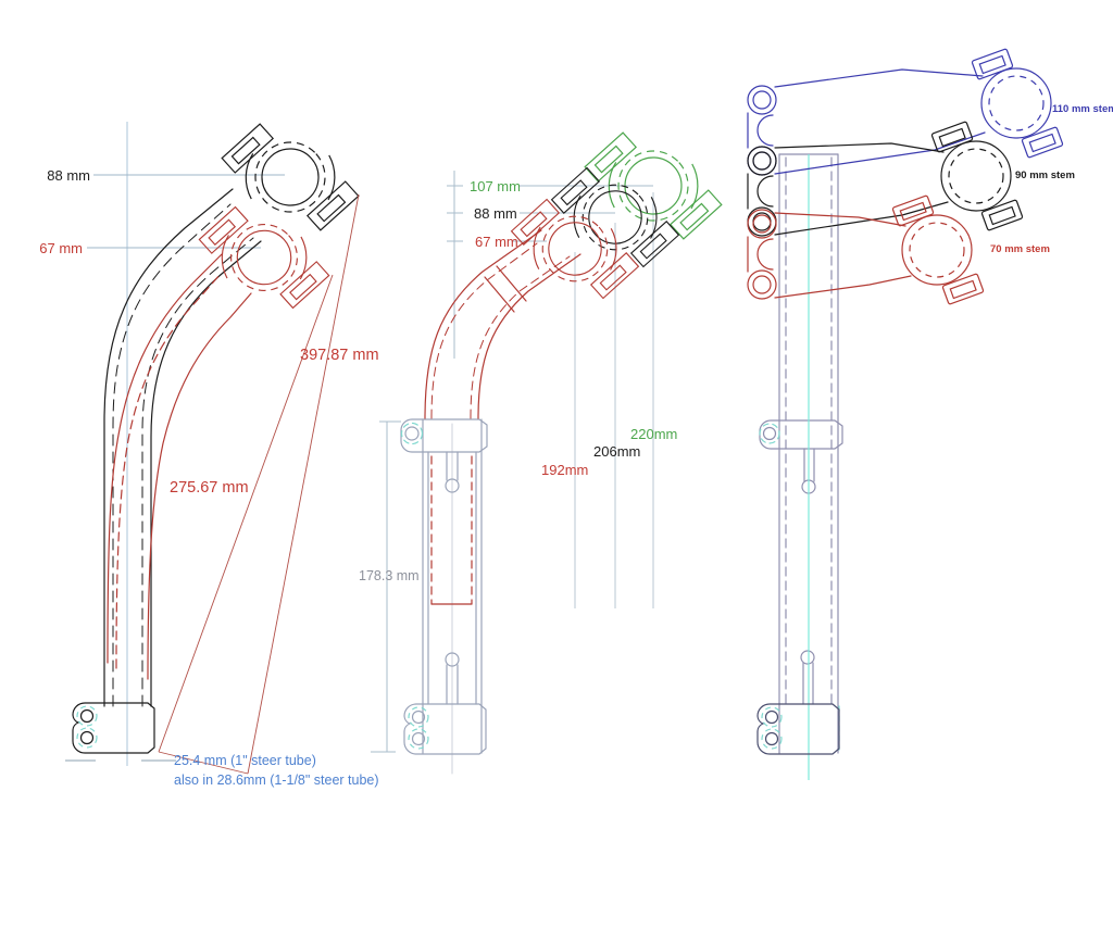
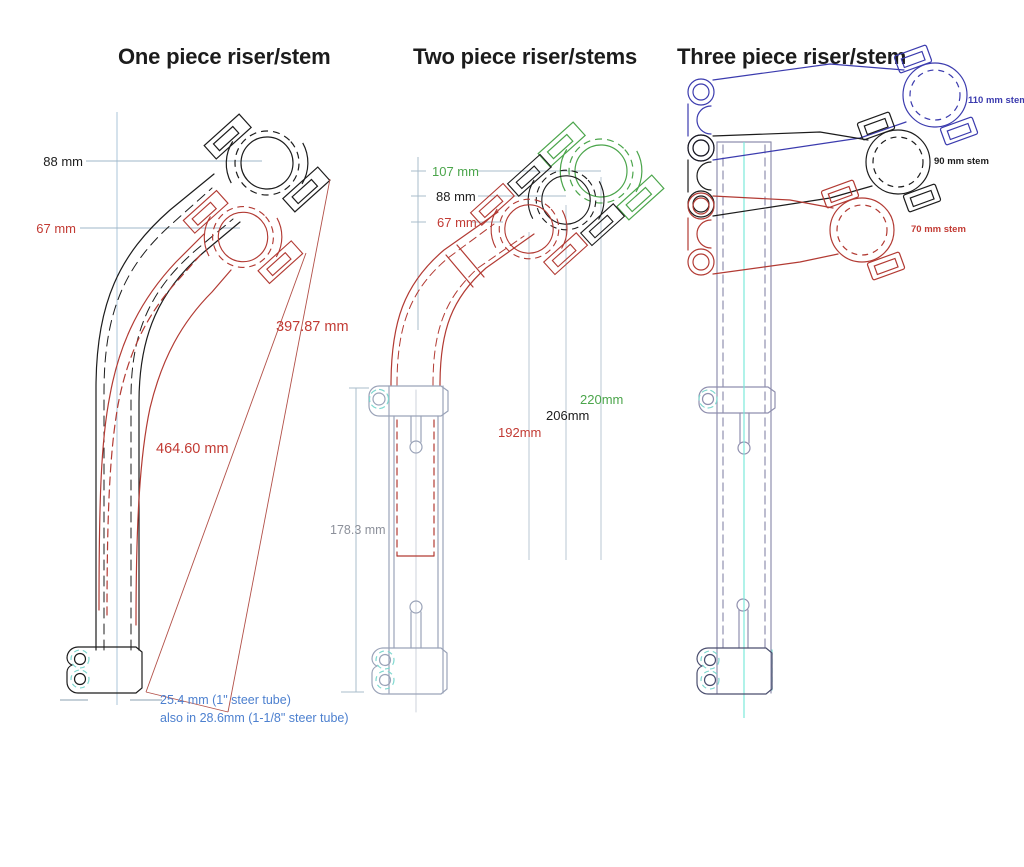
+ One piece riser/stem
  88 mm
  67 mm
  397.87 mm
- 275.67 mm
+ 464.60 mm
  25.4 mm (1" steer tube)
  also in 28.6mm (1-1/8" steer tube)
+ Two piece riser/stems
  107 mm
  88 mm
  67 mm
  220mm
  206mm
  192mm
  178.3 mm
+ Three piece riser/stem
  110 mm stem
  90 mm stem
  70 mm stem
